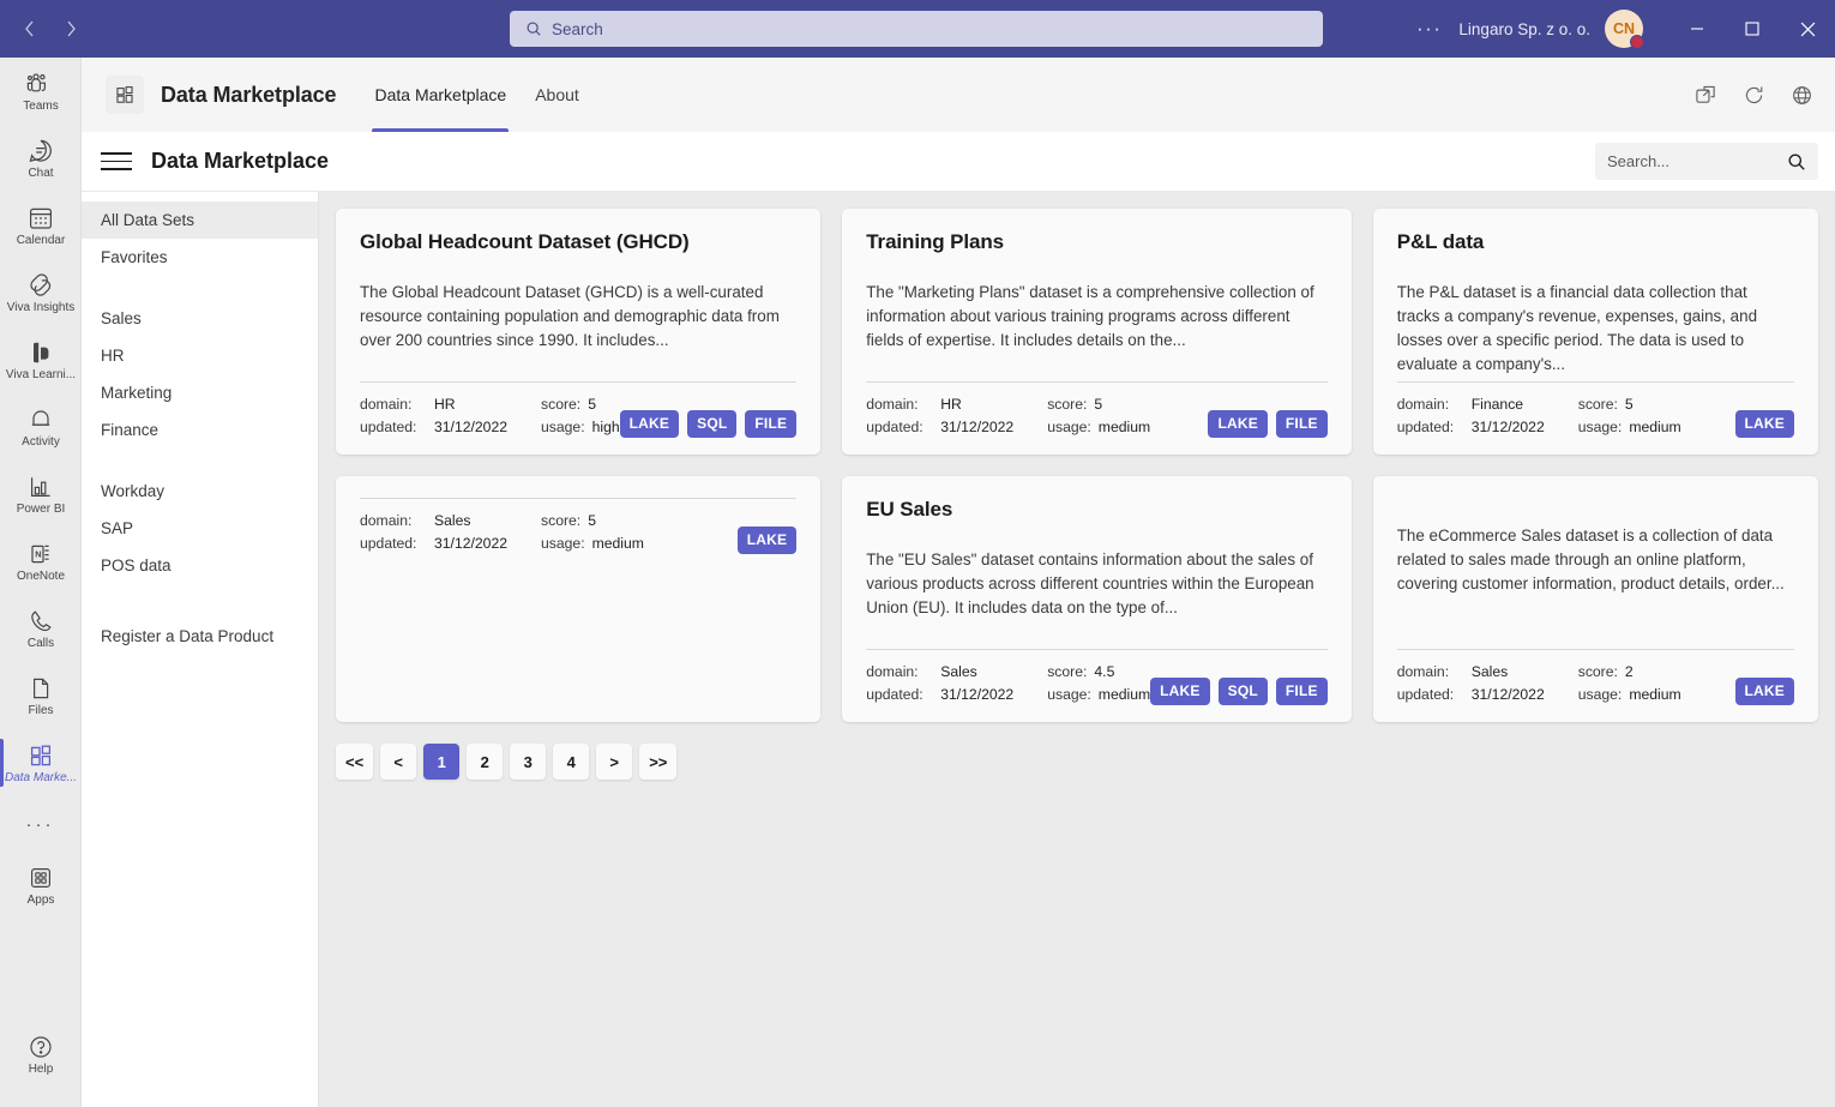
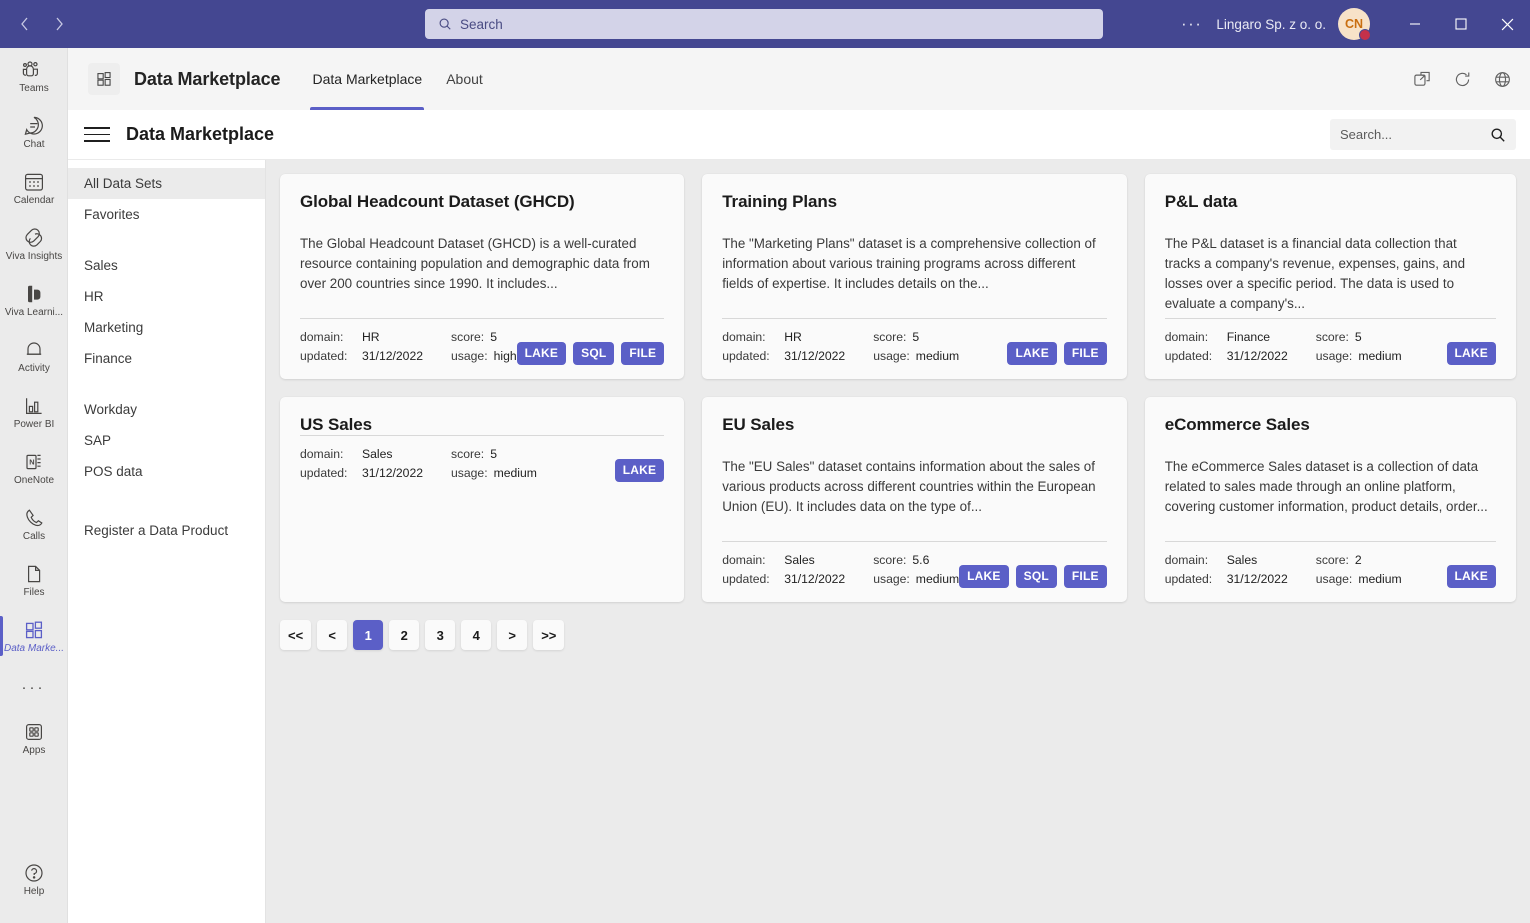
  Search
  ···
  Lingaro Sp. z o. o.
  CN
  Teams
  Chat
  Calendar
  Viva Insights
  Viva Learni...
  Activity
  Power BI
  N
  OneNote
  Calls
  Files
  Data Marke...
  ···
  Apps
  Help
  Data Marketplace
  Data Marketplace
  About
  Data Marketplace
  Search...
  All Data Sets
  Favorites
  Sales
  HR
  Marketing
  Finance
  Workday
  SAP
  POS data
  Register a Data Product
  Global Headcount Dataset (GHCD)
  The Global Headcount Dataset (GHCD) is a well-curated resource containing population and demographic data from over 200 countries since 1990. It includes...
  domain:
  HR
  updated:
  31/12/2022
  score:
  5
  usage:
  high
  LAKE
  SQL
  FILE
  Training Plans
  The "Marketing Plans" dataset is a comprehensive collection of information about various training programs across different fields of expertise. It includes details on the...
  domain:
  HR
  updated:
  31/12/2022
  score:
  5
  usage:
  medium
  LAKE
  FILE
  P&L data
  The P&L dataset is a financial data collection that tracks a company's revenue, expenses, gains, and losses over a specific period. The data is used to evaluate a company's...
  domain:
  Finance
  updated:
  31/12/2022
  score:
  5
  usage:
  medium
  LAKE
+ US Sales
  domain:
  Sales
  updated:
  31/12/2022
  score:
  5
  usage:
  medium
  LAKE
  EU Sales
  The "EU Sales" dataset contains information about the sales of various products across different countries within the European Union (EU). It includes data on the type of...
  domain:
  Sales
  updated:
  31/12/2022
  score:
- 4.5
+ 5.6
  usage:
  medium
  LAKE
  SQL
  FILE
+ eCommerce Sales
  The eCommerce Sales dataset is a collection of data related to sales made through an online platform, covering customer information, product details, order...
  domain:
  Sales
  updated:
  31/12/2022
  score:
  2
  usage:
  medium
  LAKE
  <<
  <
  1
  2
  3
  4
  >
  >>
